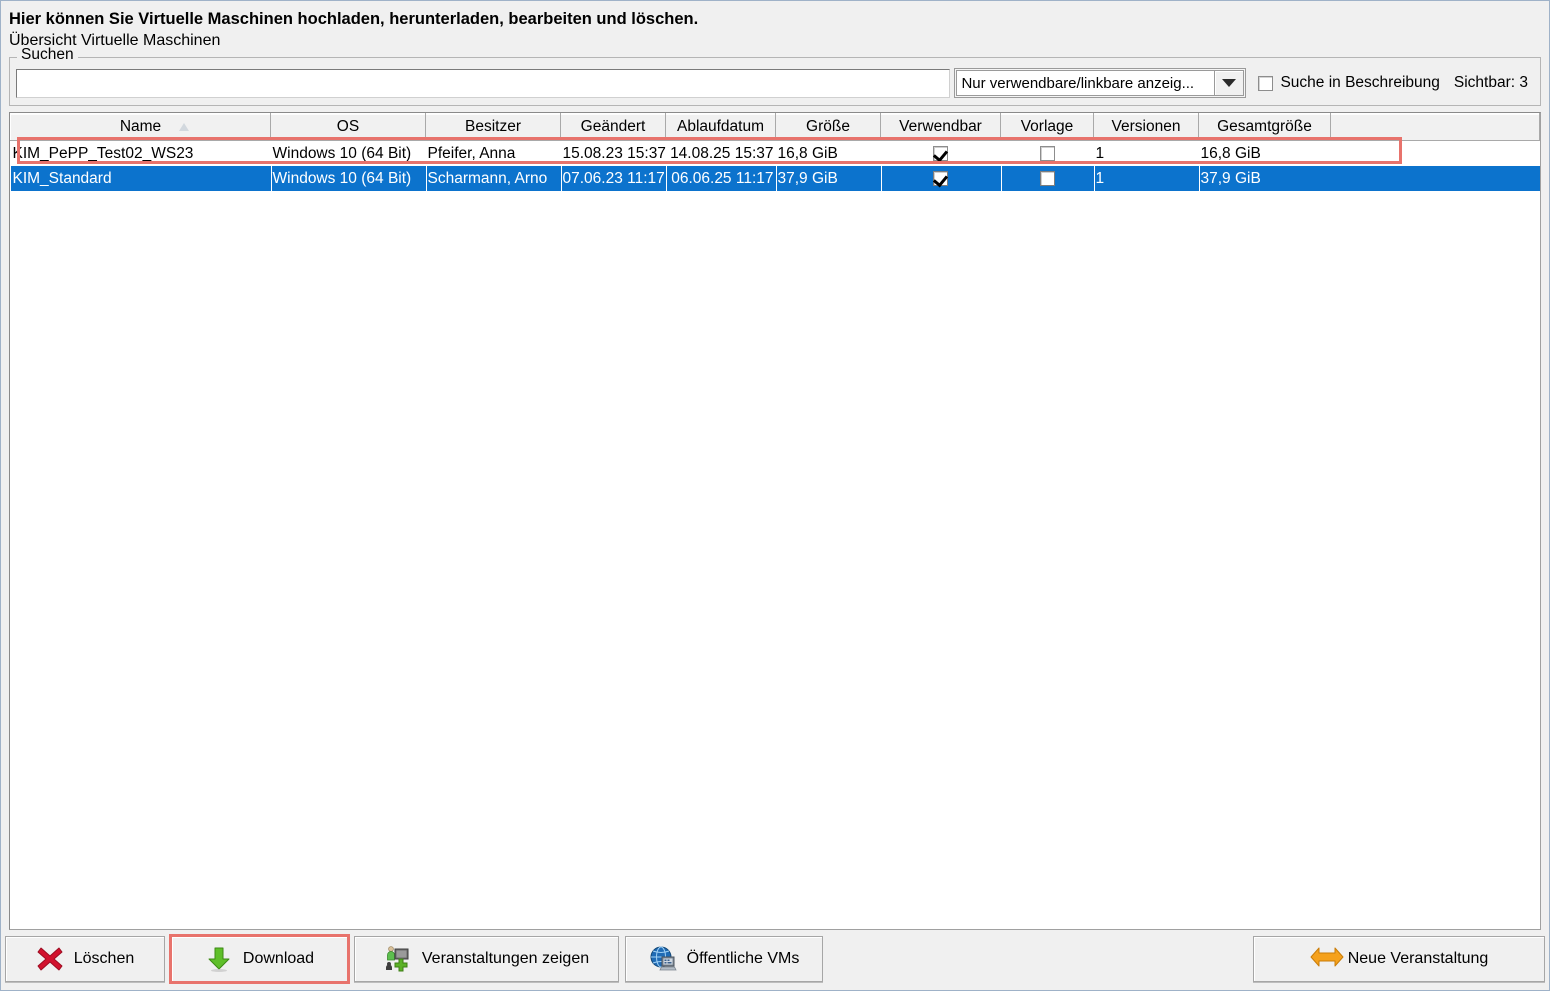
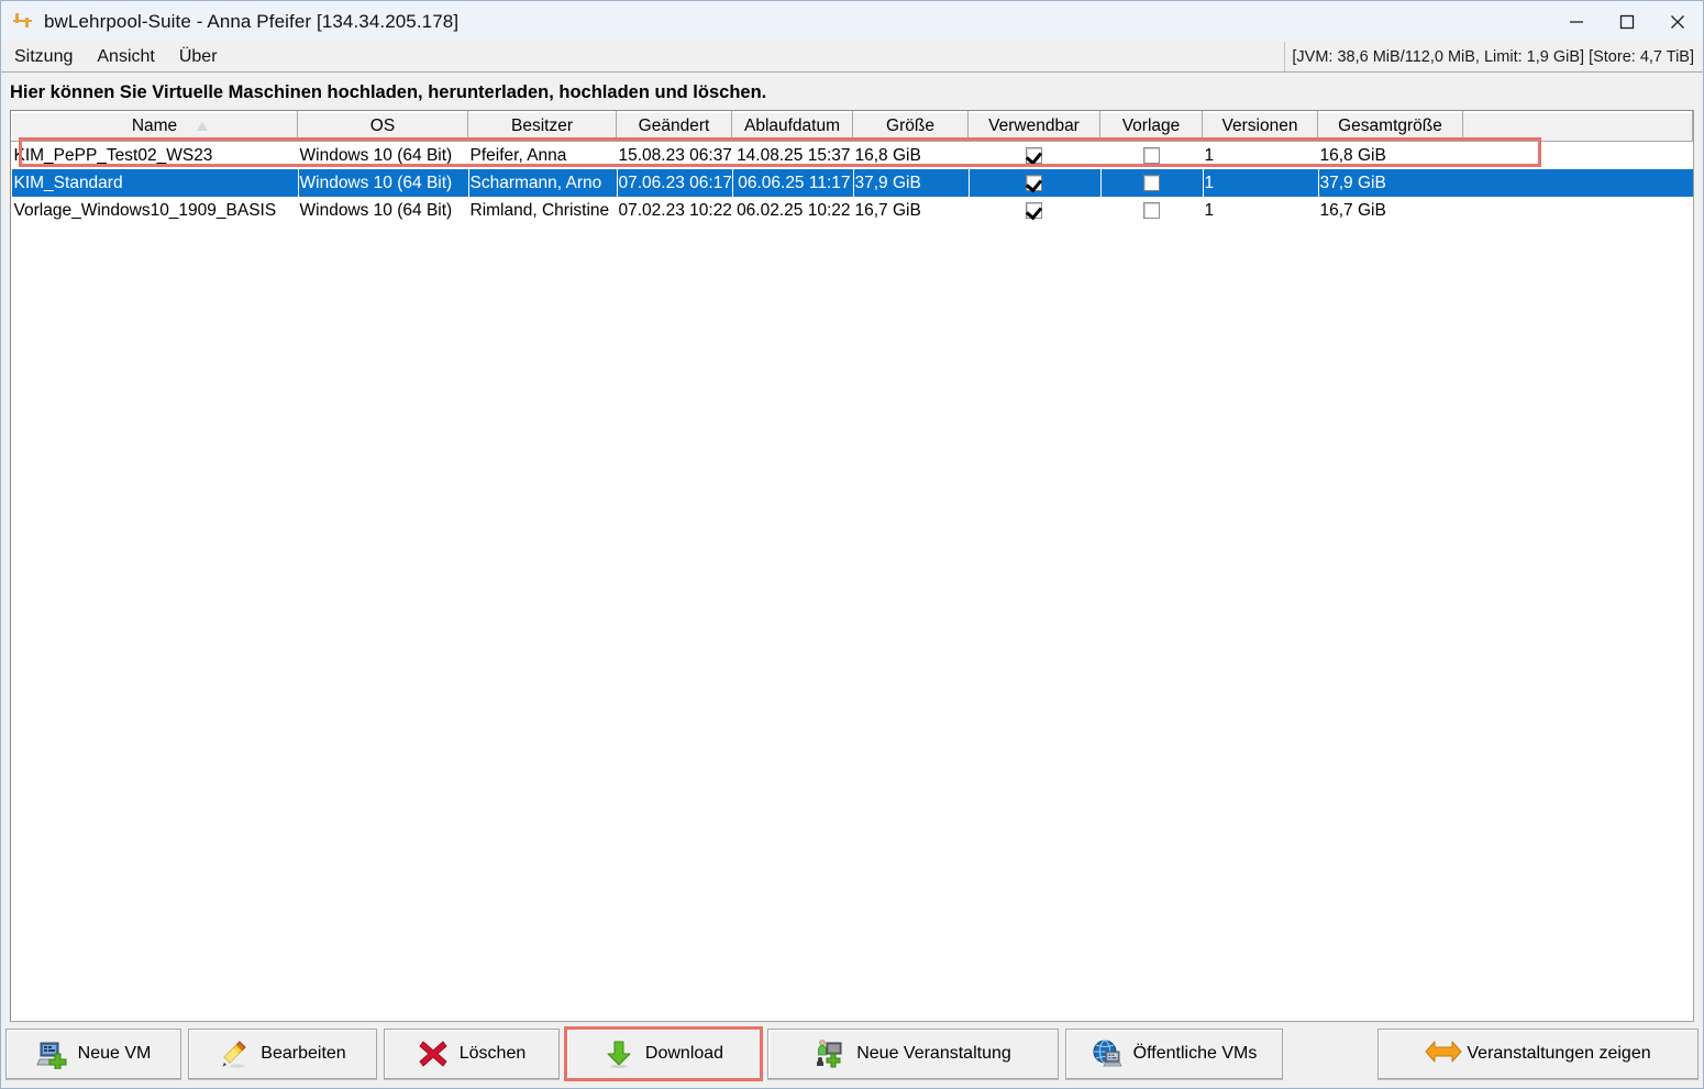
+ bwLehrpool-Suite - Anna Pfeifer [134.34.205.178]
+ Sitzung
+ Ansicht
+ Über
+ [JVM: 38,6 MiB/112,0 MiB, Limit: 1,9 GiB] [Store: 4,7 TiB]
- Hier können Sie Virtuelle Maschinen hochladen, herunterladen, bearbeiten und löschen.
+ Hier können Sie Virtuelle Maschinen hochladen, herunterladen, hochladen und löschen.
- Übersicht Virtuelle Maschinen
- Suchen
- Nur verwendbare/linkbare anzeig...
- Suche in Beschreibung
- Sichtbar: 3
  Name	OS	Besitzer	Geändert	Ablaufdatum	Größe	Verwendbar	Vorlage	Versionen	Gesamtgröße
- KIM_PePP_Test02_WS23	Windows 10 (64 Bit)	Pfeifer, Anna	15.08.23 15:37	14.08.25 15:37	16,8 GiB			1	16,8 GiB
+ KIM_PePP_Test02_WS23	Windows 10 (64 Bit)	Pfeifer, Anna	15.08.23 06:37	14.08.25 15:37	16,8 GiB			1	16,8 GiB
- KIM_Standard	Windows 10 (64 Bit)	Scharmann, Arno	07.06.23 11:17	06.06.25 11:17	37,9 GiB			1	37,9 GiB
+ KIM_Standard	Windows 10 (64 Bit)	Scharmann, Arno	07.06.23 06:17	06.06.25 11:17	37,9 GiB			1	37,9 GiB
+ Vorlage_Windows10_1909_BASIS	Windows 10 (64 Bit)	Rimland, Christine	07.02.23 10:22	06.02.25 10:22	16,7 GiB			1	16,7 GiB
+ Neue VM
+ Bearbeiten
  Löschen
  Download
- Veranstaltungen zeigen
+ Neue Veranstaltung
  Öffentliche VMs
- Neue Veranstaltung
+ Veranstaltungen zeigen
